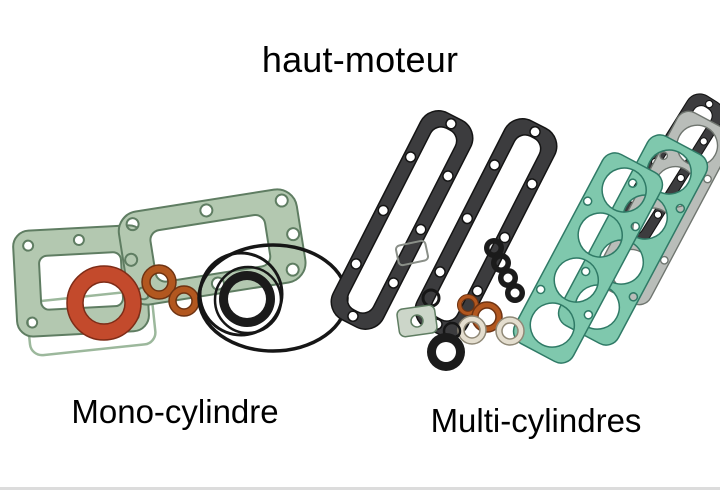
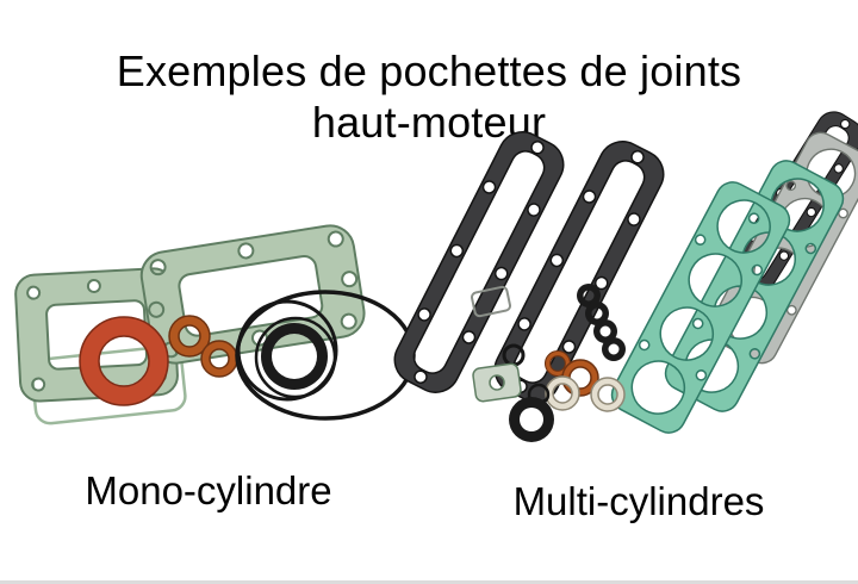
+ Exemples de pochettes de joints
  haut-moteur
  Mono-cylindre
  Multi-cylindres
